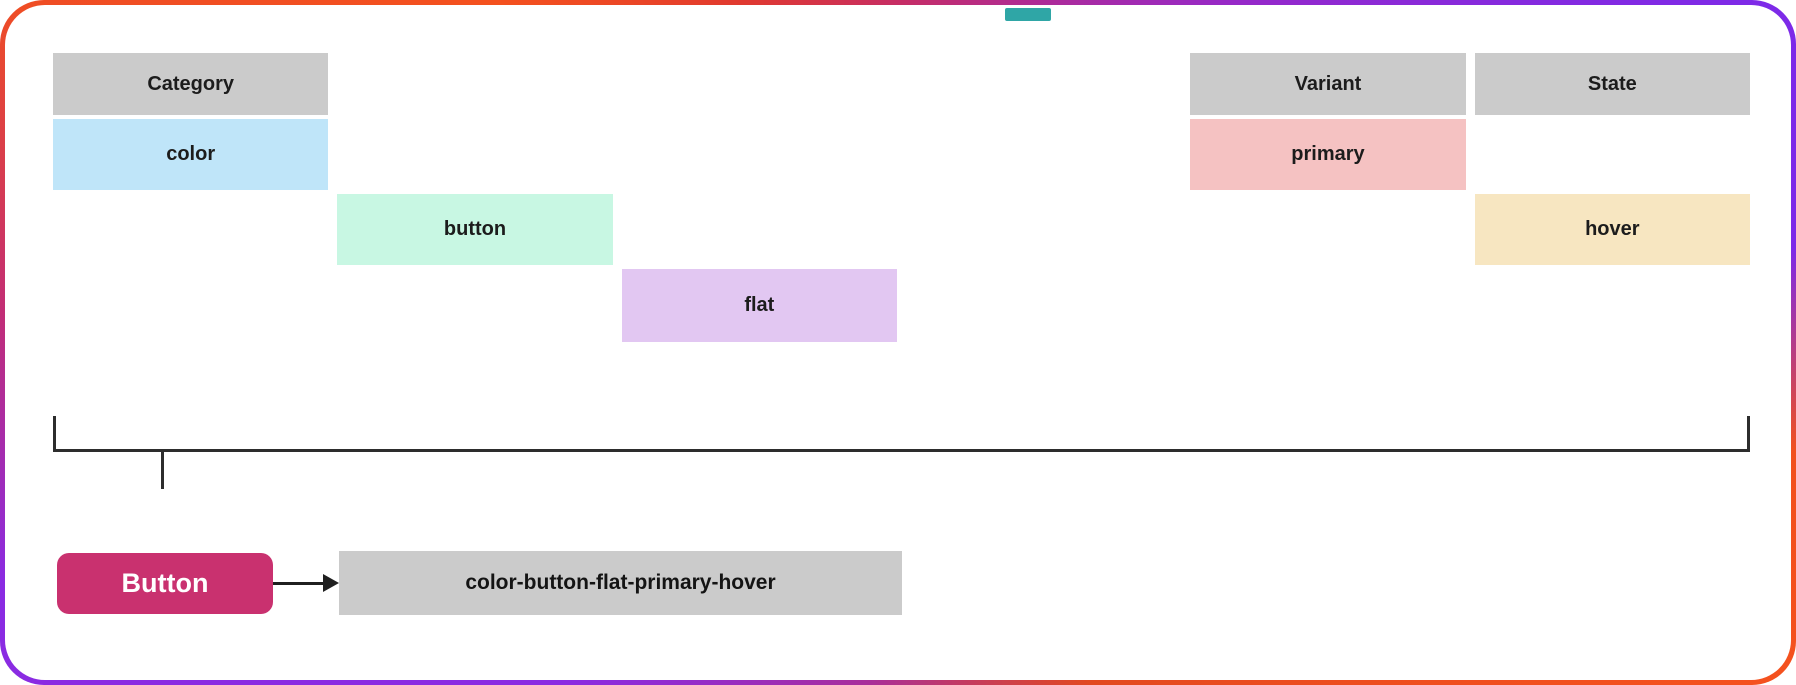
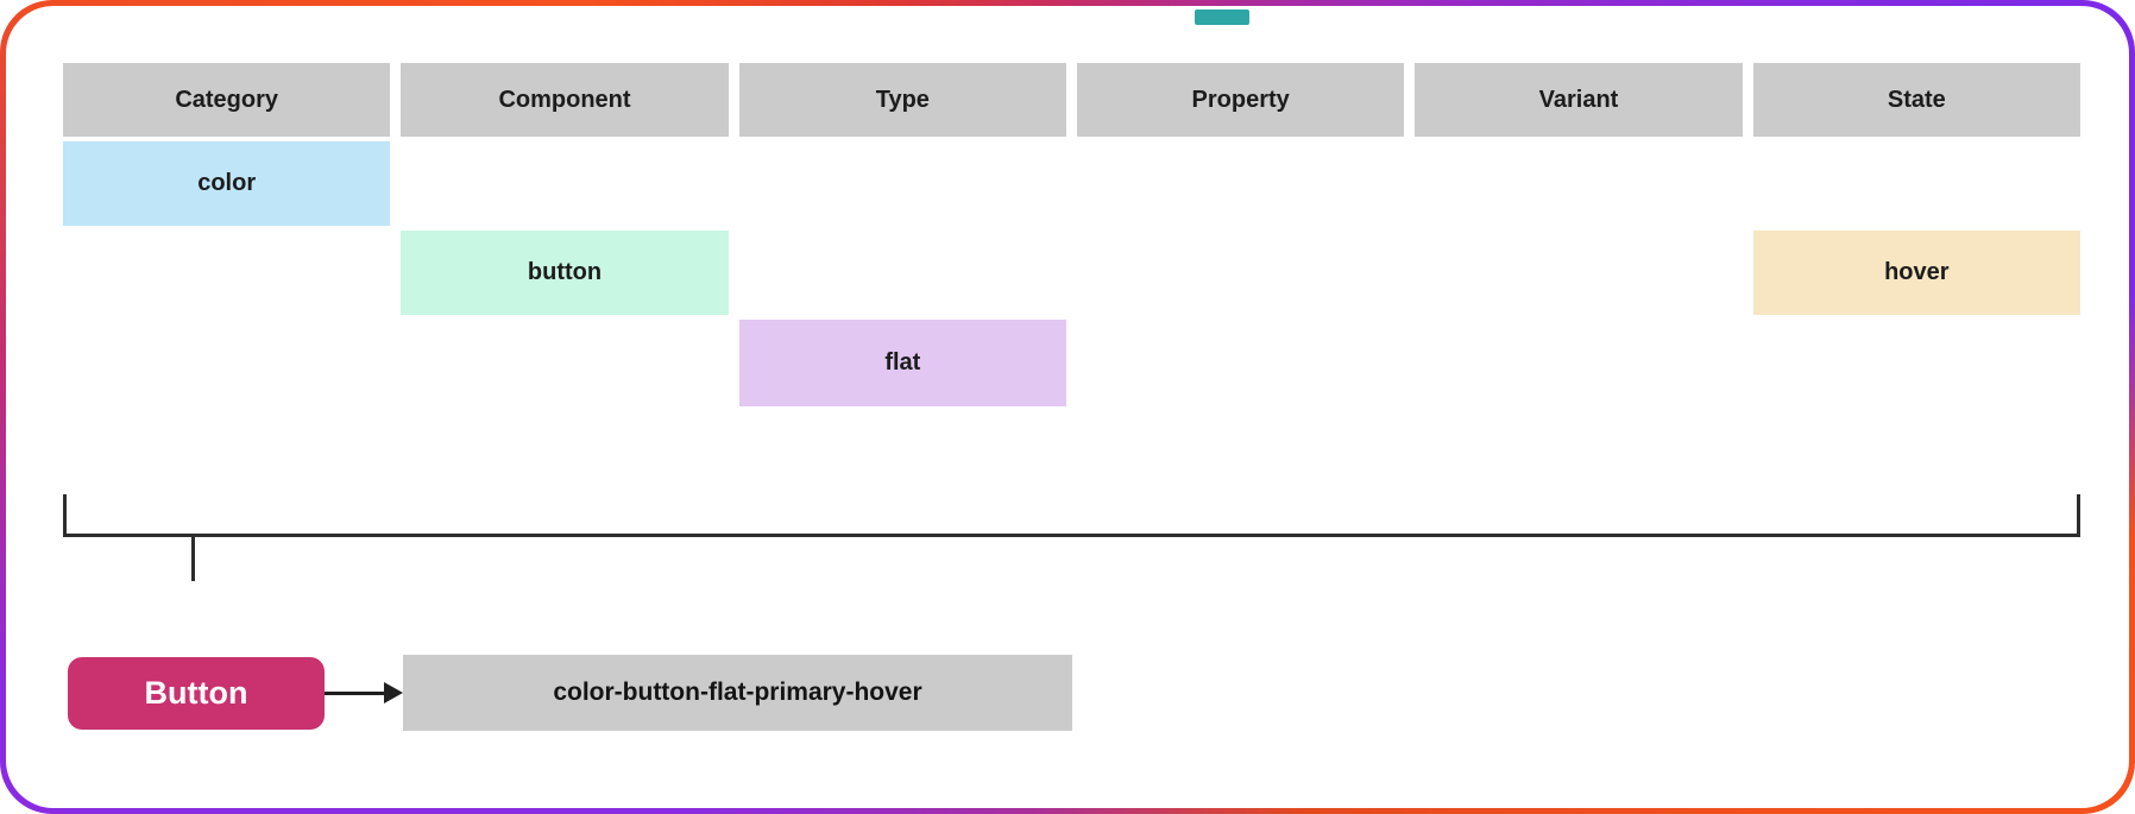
  Category
+ Component
+ Type
+ Property
  Variant
  State
  color
- primary
  button
  hover
  flat
  Button
  color-button-flat-primary-hover
